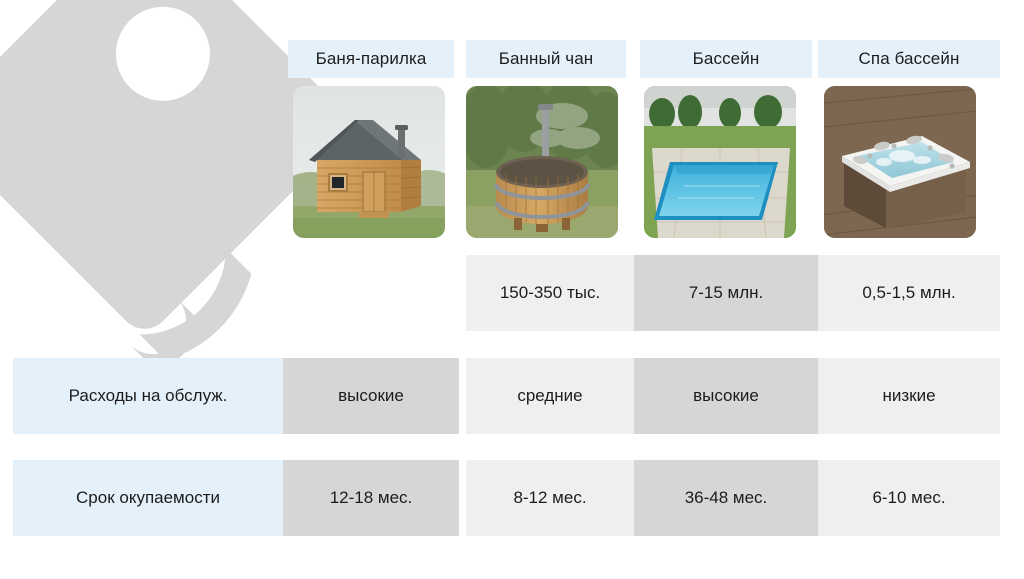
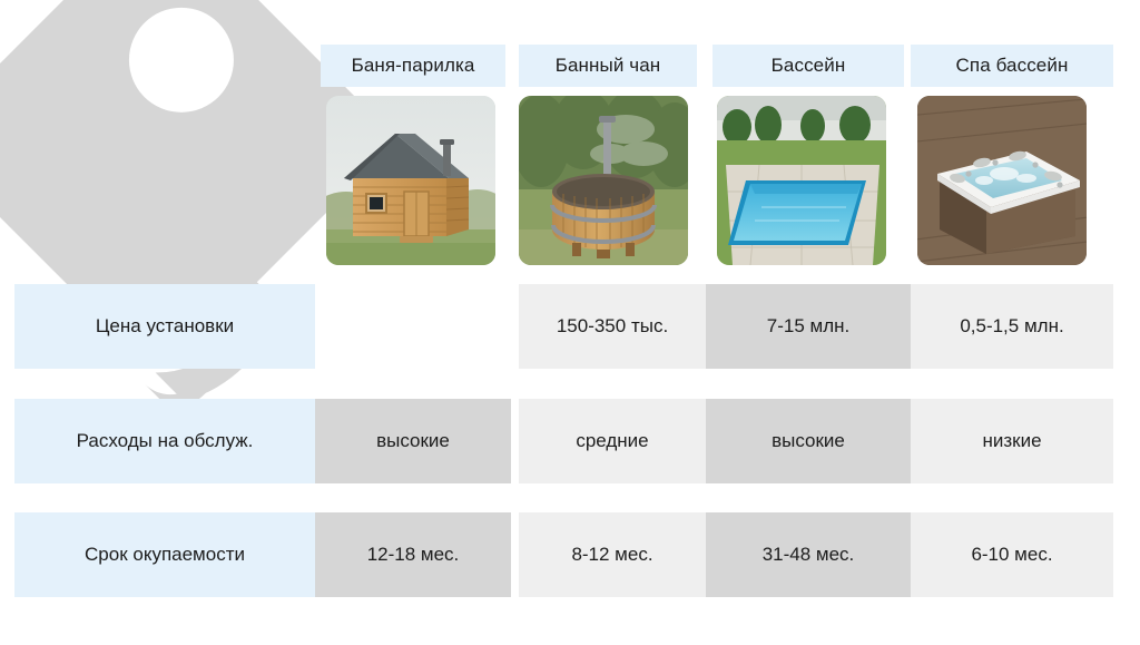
  Баня-парилка
  Банный чан
  Бассейн
  Спа бассейн
+ Цена установки
  150-350 тыс.
  7-15 млн.
  0,5-1,5 млн.
  Расходы на обслуж.
  высокие
  средние
  высокие
  низкие
  Срок окупаемости
  12-18 мес.
  8-12 мес.
- 36-48 мес.
+ 31-48 мес.
  6-10 мес.
